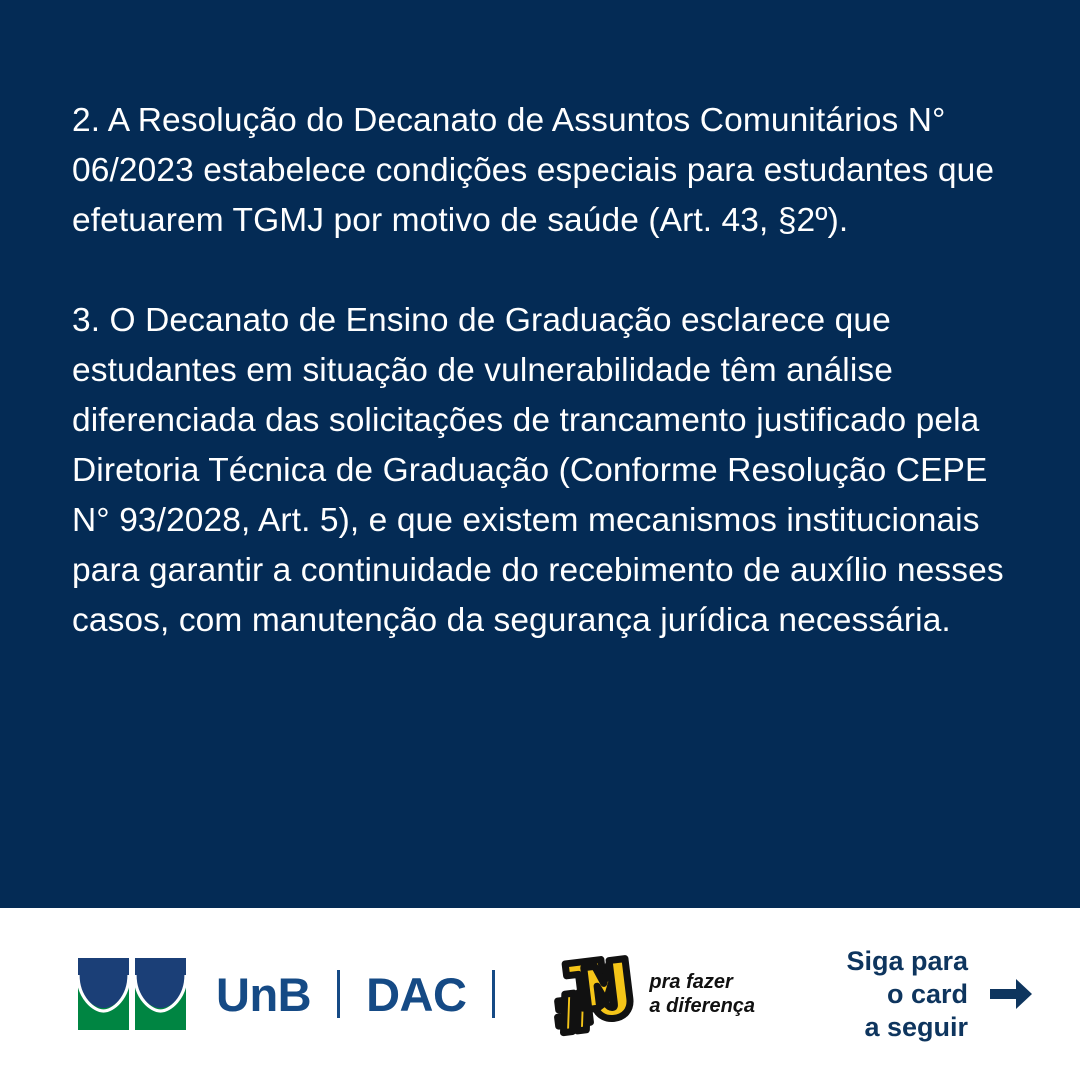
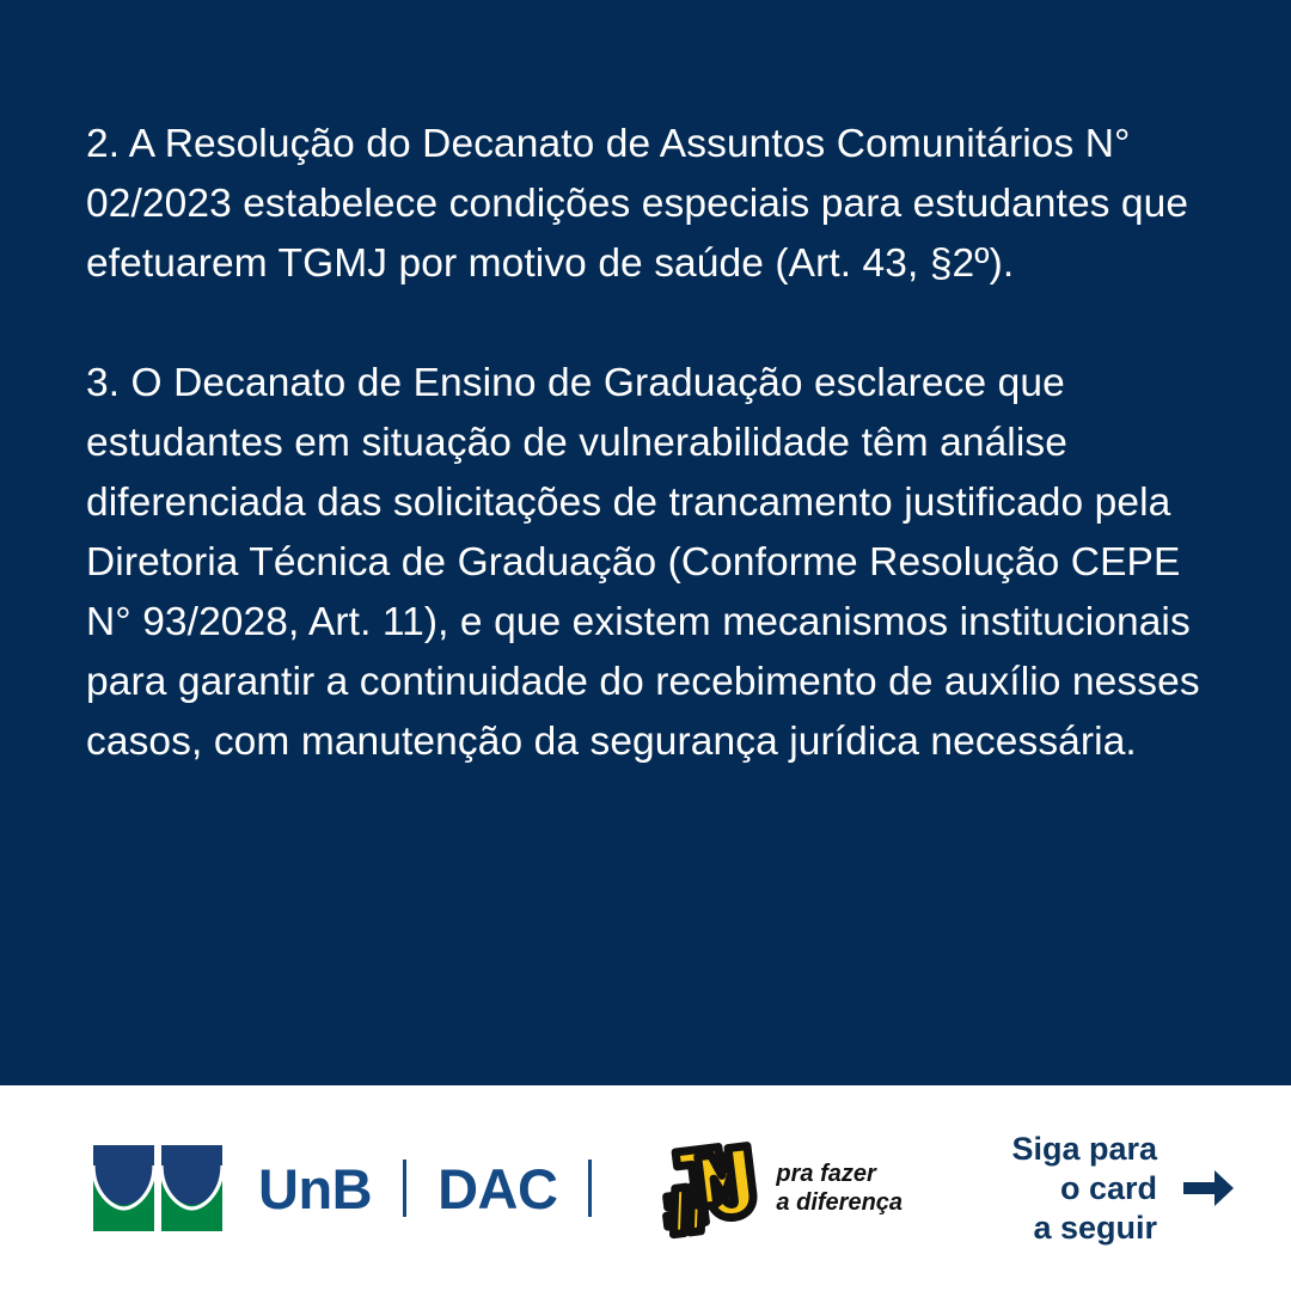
- 2. A Resolução do Decanato de Assuntos Comunitários N° 06/2023 estabelece condições especiais para estudantes que efetuarem TGMJ por motivo de saúde (Art. 43, §2º).
+ 2. A Resolução do Decanato de Assuntos Comunitários N° 02/2023 estabelece condições especiais para estudantes que efetuarem TGMJ por motivo de saúde (Art. 43, §2º).
- 3. O Decanato de Ensino de Graduação esclarece que estudantes em situação de vulnerabilidade têm análise diferenciada das solicitações de trancamento justificado pela Diretoria Técnica de Graduação (Conforme Resolução CEPE N° 93/2028, Art. 5), e que existem mecanismos institucionais para garantir a continuidade do recebimento de auxílio nesses casos, com manutenção da segurança jurídica necessária.
+ 3. O Decanato de Ensino de Graduação esclarece que estudantes em situação de vulnerabilidade têm análise diferenciada das solicitações de trancamento justificado pela Diretoria Técnica de Graduação (Conforme Resolução CEPE N° 93/2028, Art. 11), e que existem mecanismos institucionais para garantir a continuidade do recebimento de auxílio nesses casos, com manutenção da segurança jurídica necessária.
  UnB
  DAC
  pra fazer
  a diferença
  Siga para
  o card
  a seguir
